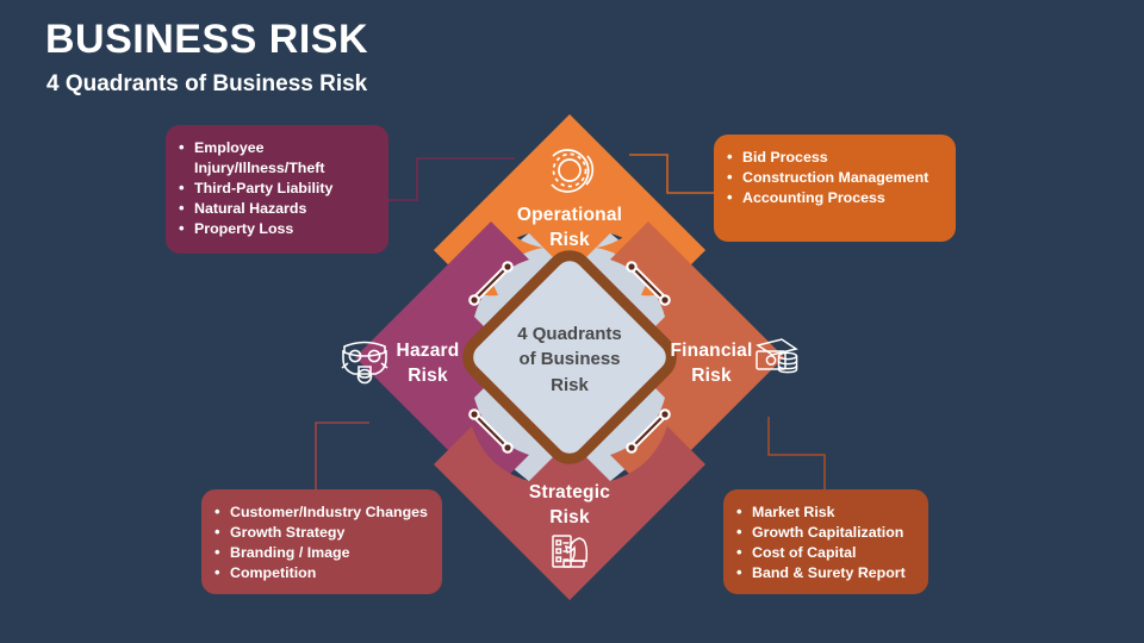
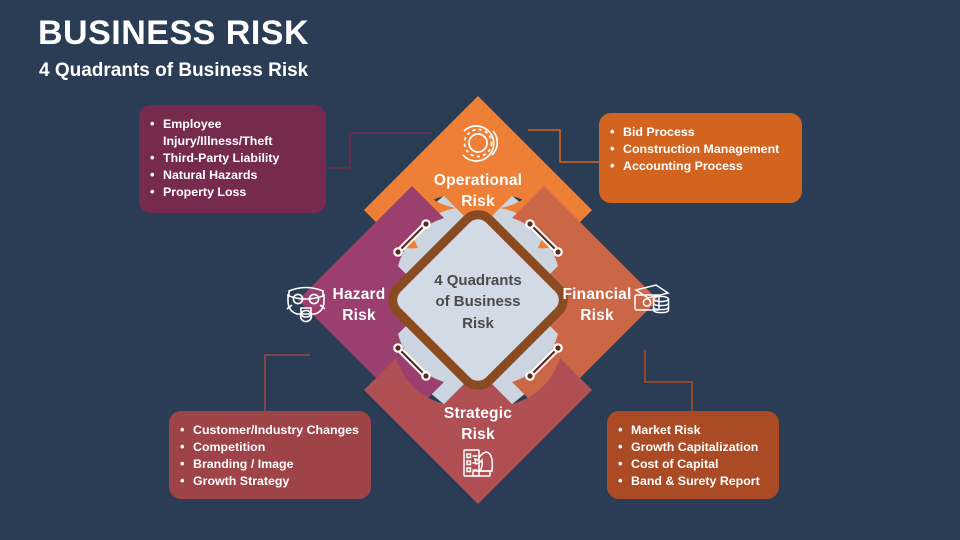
  BUSINESS RISK
  4 Quadrants of Business Risk
  Operational
  Risk
  Hazard
  Risk
  Financial
  Risk
  Strategic
  Risk
  4 Quadrants
  of Business
  Risk
  Employee
  Injury/Illness/Theft
  Third-Party Liability
  Natural Hazards
  Property Loss
  Bid Process
  Construction Management
  Accounting Process
  Customer/Industry Changes
- Growth Strategy
+ Competition
  Branding / Image
- Competition
+ Growth Strategy
  Market Risk
  Growth Capitalization
  Cost of Capital
  Band & Surety Report
